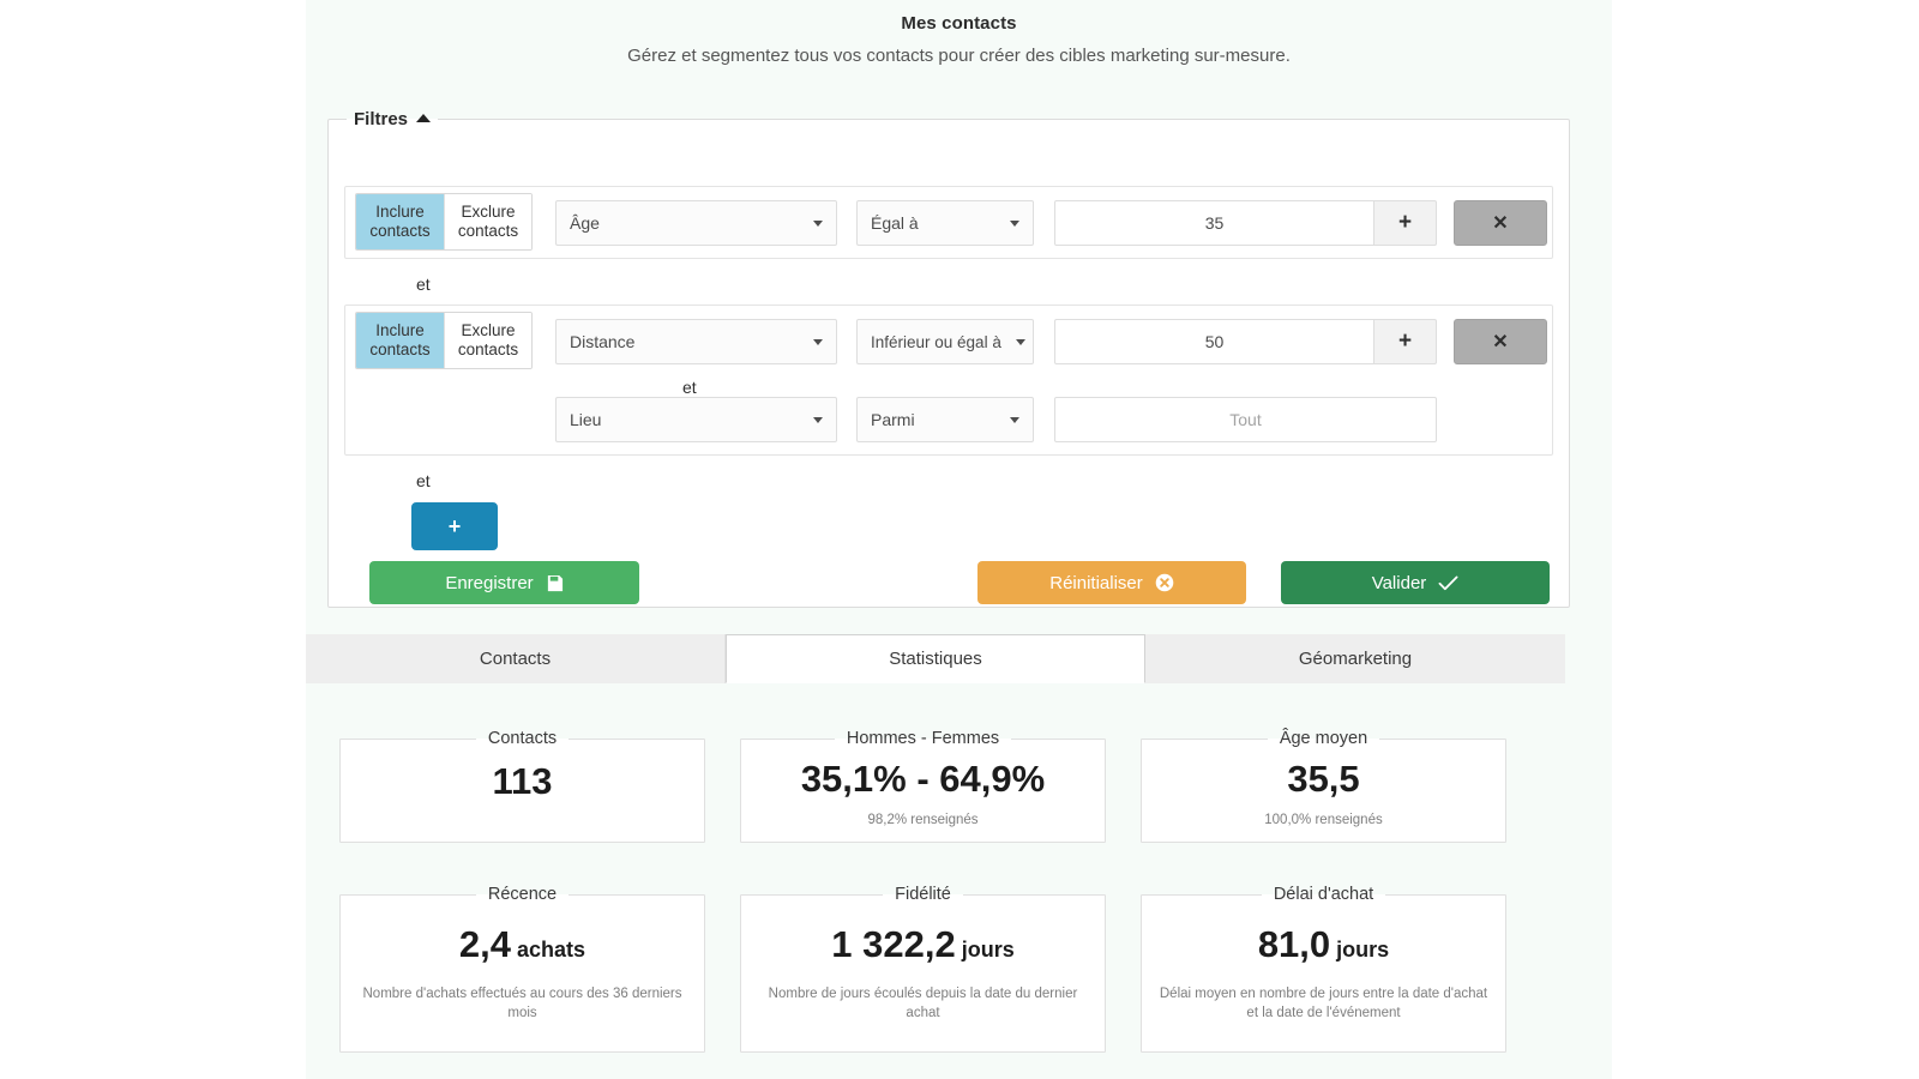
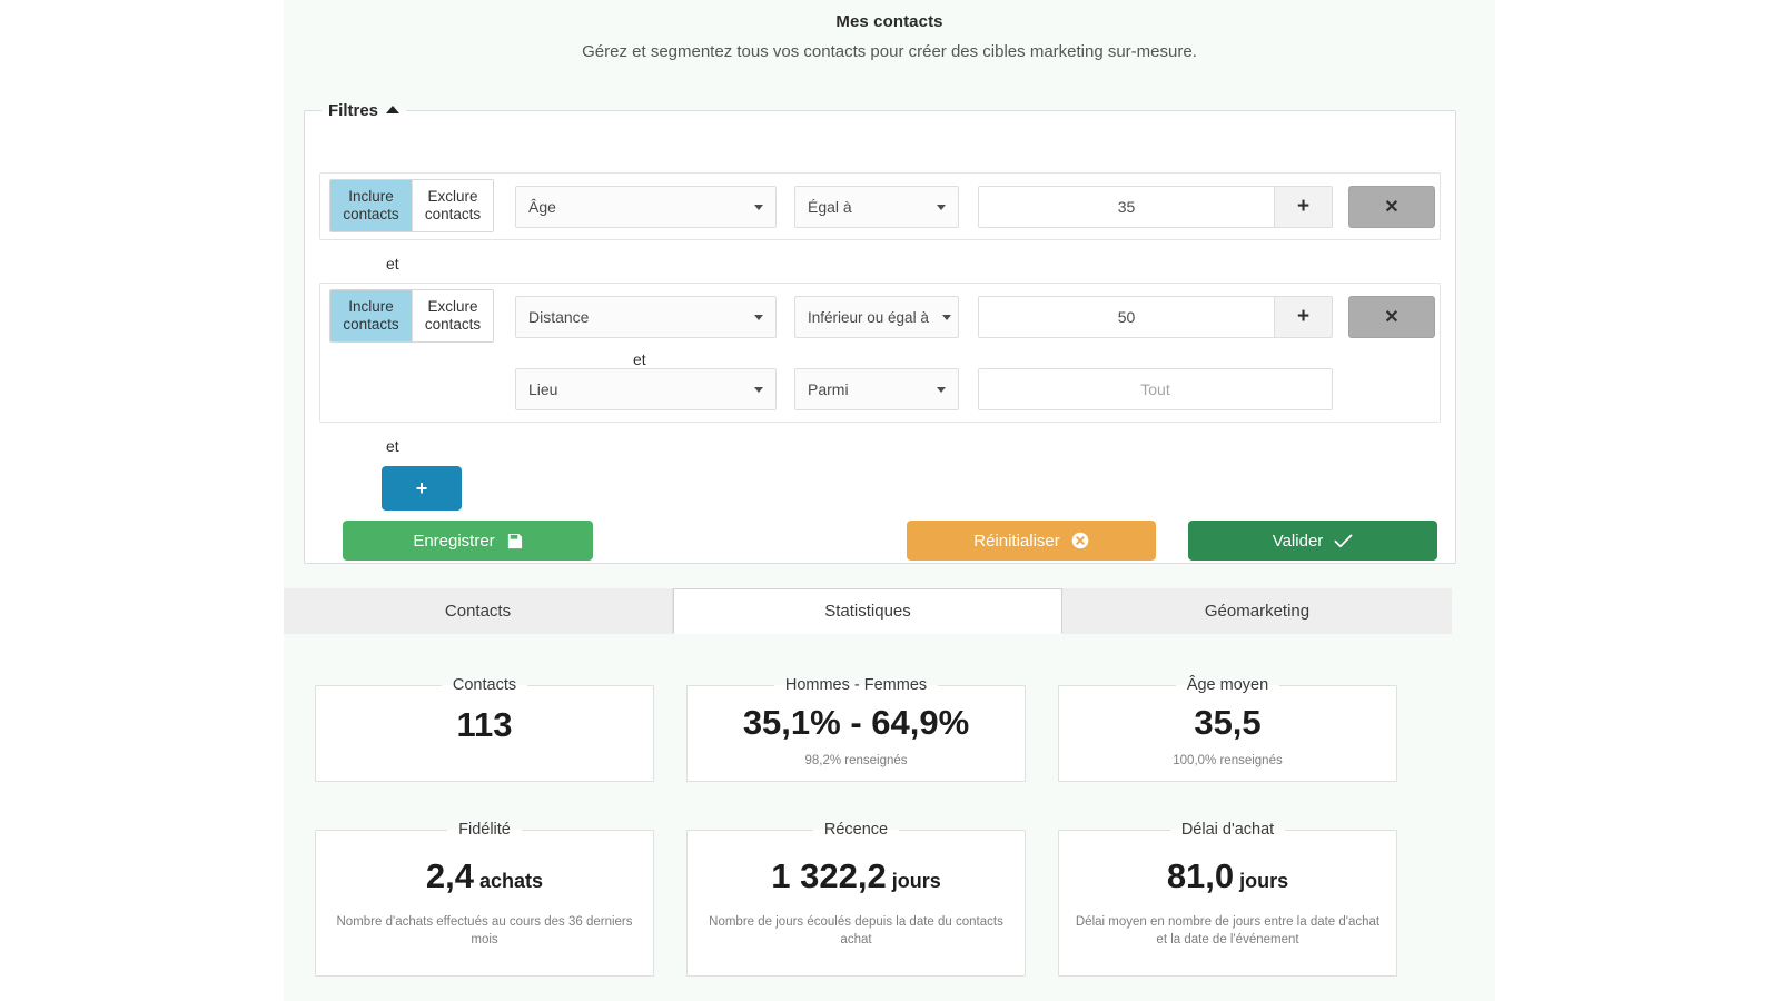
  Mes contacts
  Gérez et segmentez tous vos contacts pour créer des cibles marketing sur-mesure.
  Filtres
  Inclure
  contacts
  Exclure
  contacts
  Âge
  Égal à
  35
  +
  ✕
  et
  Inclure
  contacts
  Exclure
  contacts
  Distance
  Inférieur ou égal à
  50
  +
  ✕
  et
  Lieu
  Parmi
  Tout
  et
  +
  Enregistrer
  Réinitialiser
  Valider
  Contacts
  Statistiques
  Géomarketing
  Contacts
  113
  Hommes - Femmes
  35,1% - 64,9%
  98,2% renseignés
  Âge moyen
  35,5
  100,0% renseignés
- Récence
+ Fidélité
  2,4 achats
  Nombre d'achats effectués au cours des 36 derniers mois
- Fidélité
+ Récence
  1 322,2 jours
- Nombre de jours écoulés depuis la date du dernier achat
+ Nombre de jours écoulés depuis la date du contacts achat
  Délai d'achat
  81,0 jours
  Délai moyen en nombre de jours entre la date d'achat et la date de l'événement
